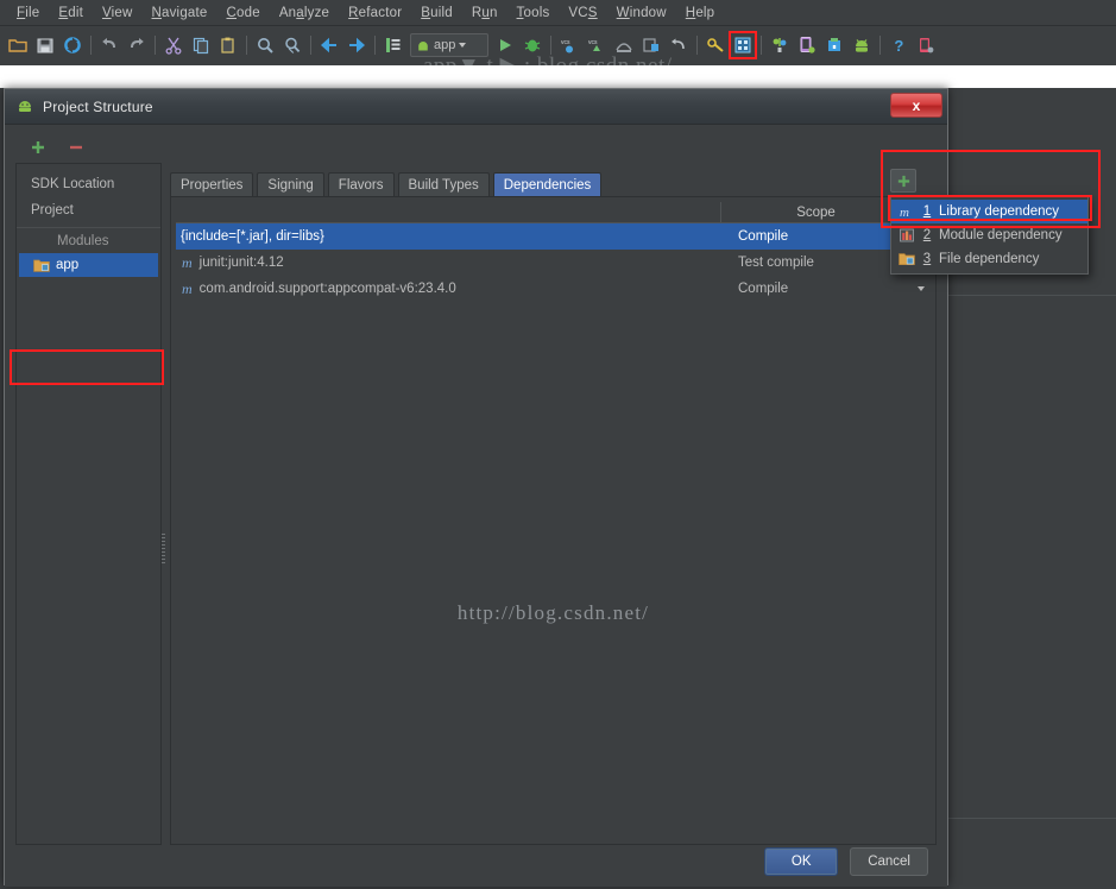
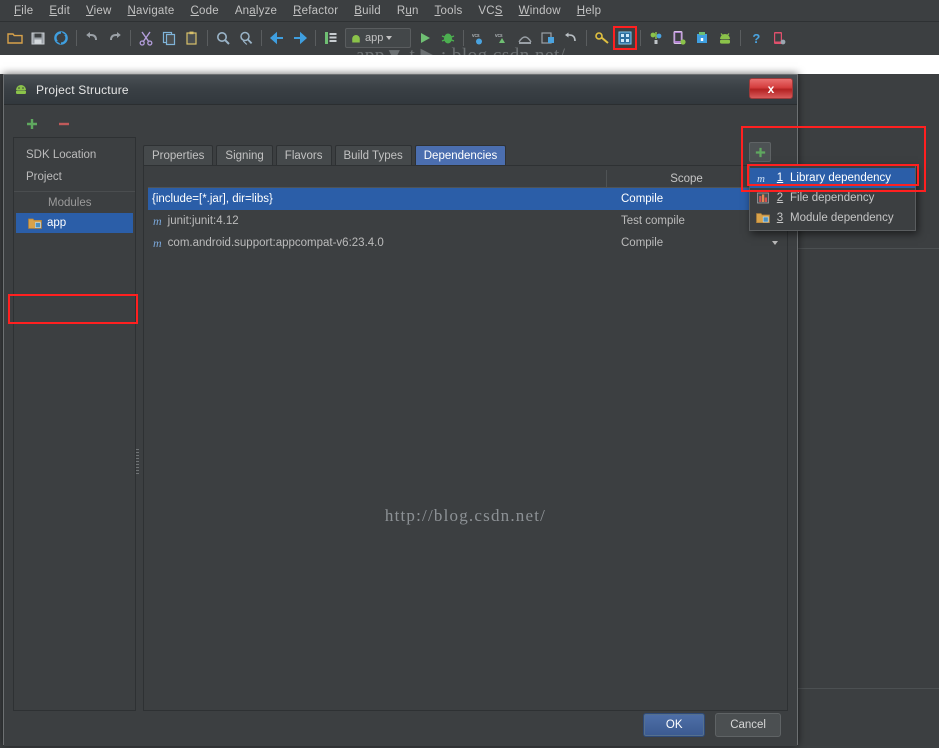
  File
  Edit
  View
  Navigate
  Code
  Analyze
  Refactor
  Build
  Run
  Tools
  VCS
  Window
  Help
  app
  ?
  Project Structure
  x
  SDK Location
  Project
  Modules
  app
  Properties
  Signing
  Flavors
  Build Types
  Dependencies
  Scope
  {include=[*.jar], dir=libs}
  Compile
  m
  junit:junit:4.12
  Test compile
  m
  com.android.support:appcompat-v6:23.4.0
  Compile
  http://blog.csdn.net/
  OK
  Cancel
  m
  1
  Library dependency
  2
- Module dependency
+ File dependency
  3
- File dependency
+ Module dependency
